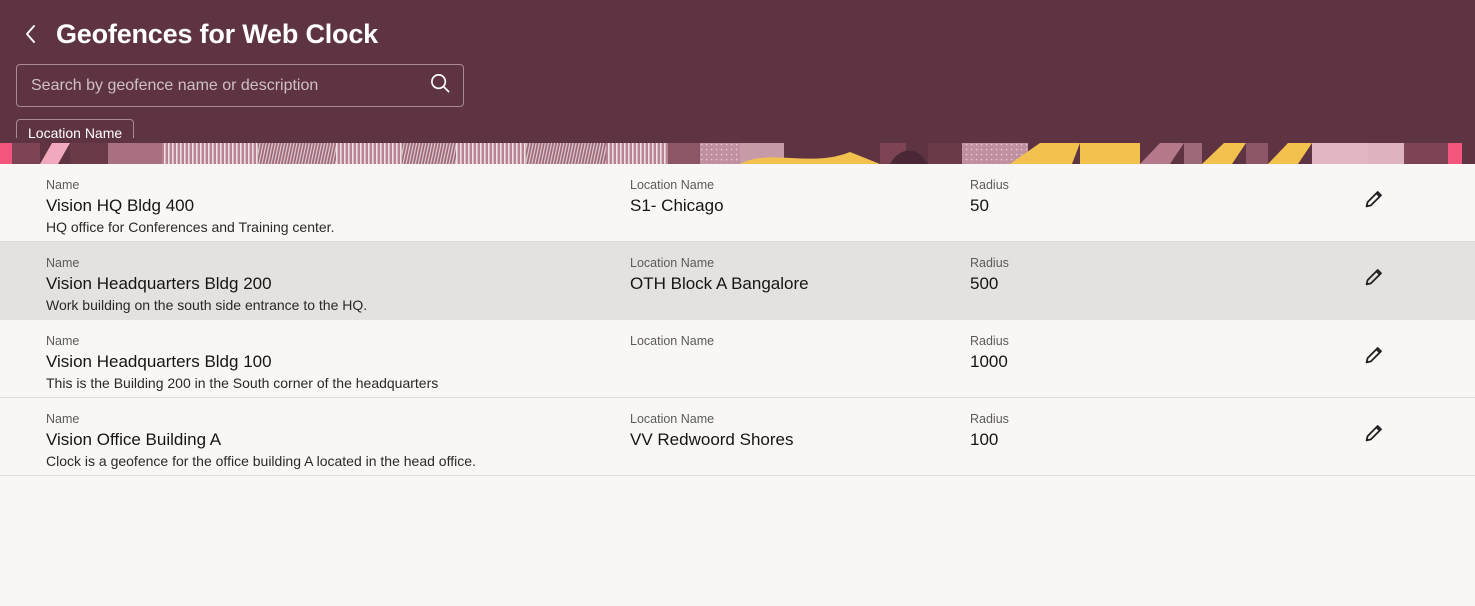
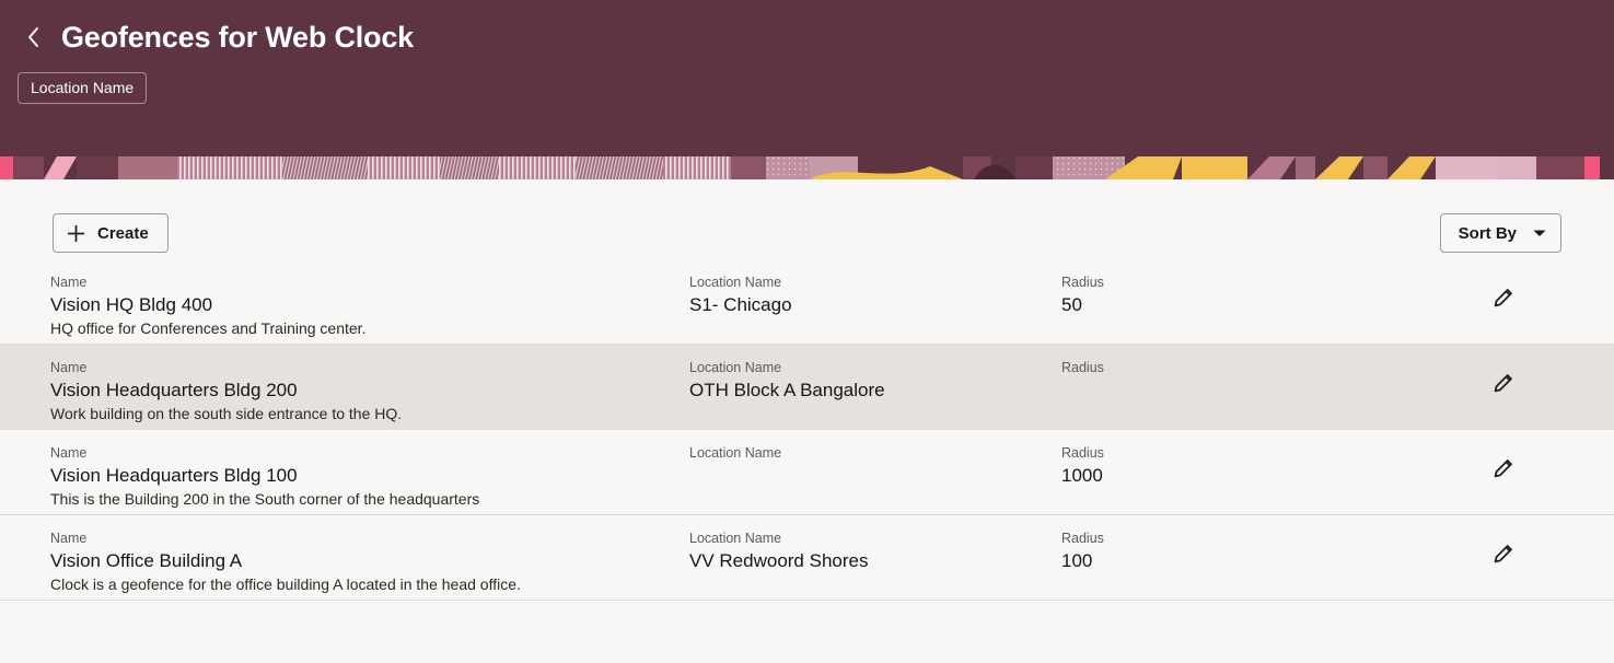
  Geofences for Web Clock
- Search by geofence name or description
  Location Name
+ Create
+ Sort By
  Name
  Vision HQ Bldg 400
  HQ office for Conferences and Training center.
  Location Name
  S1- Chicago
  Radius
  50
  Name
  Vision Headquarters Bldg 200
  Work building on the south side entrance to the HQ.
  Location Name
  OTH Block A Bangalore
  Radius
- 500
  Name
  Vision Headquarters Bldg 100
  This is the Building 200 in the South corner of the headquarters
  Location Name
  Radius
  1000
  Name
  Vision Office Building A
  Clock is a geofence for the office building A located in the head office.
  Location Name
  VV Redwoord Shores
  Radius
  100
